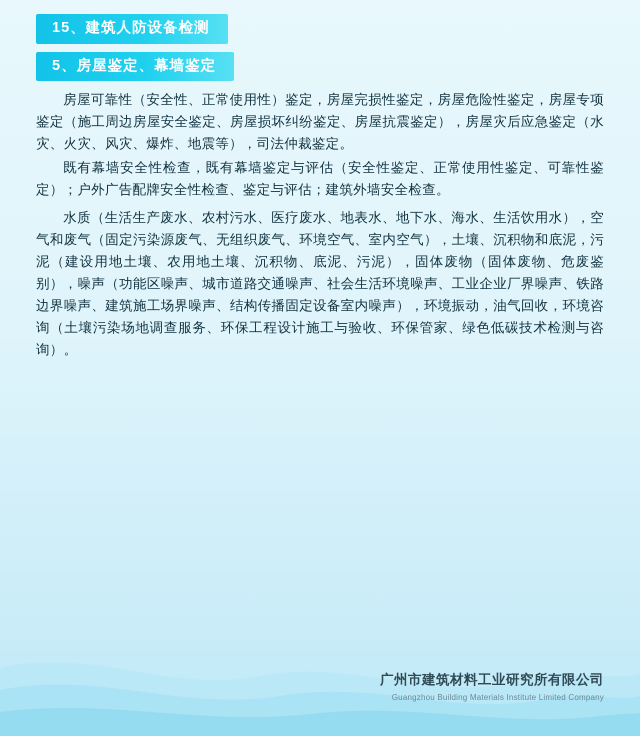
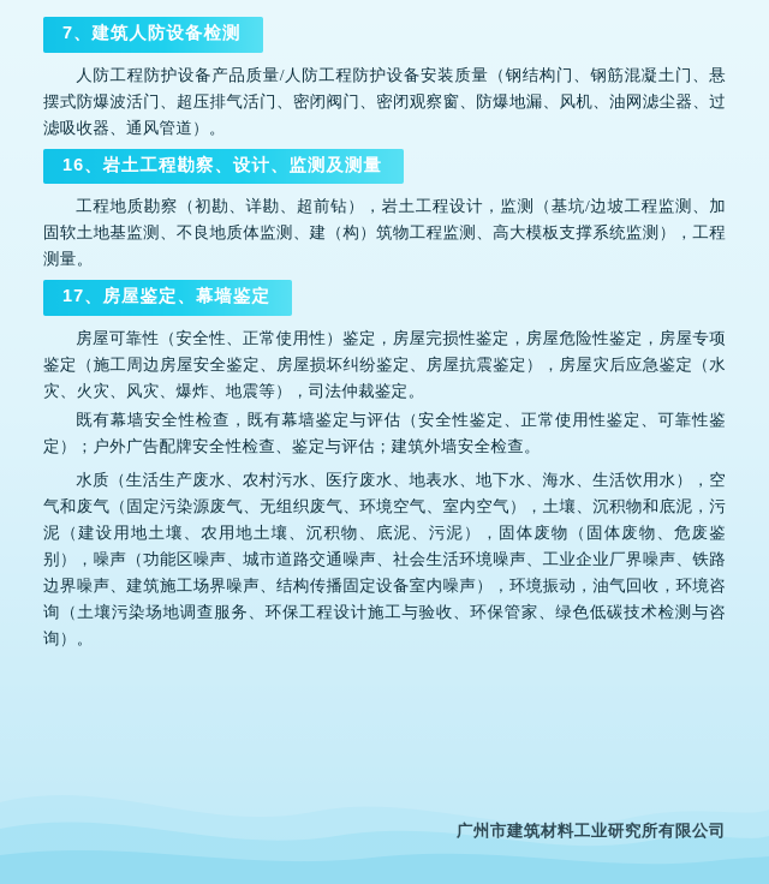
- 15、建筑人防设备检测
+ 7、建筑人防设备检测
+ 人防工程防护设备产品质量/人防工程防护设备安装质量（钢结构门、钢筋混凝土门、悬摆式防爆波活门、超压排气活门、密闭阀门、密闭观察窗、防爆地漏、风机、油网滤尘器、过滤吸收器、通风管道）。
+ 16、岩土工程勘察、设计、监测及测量
+ 工程地质勘察（初勘、详勘、超前钻），岩土工程设计，监测（基坑/边坡工程监测、加固软土地基监测、不良地质体监测、建（构）筑物工程监测、高大模板支撑系统监测），工程测量。
- 5、房屋鉴定、幕墙鉴定
+ 17、房屋鉴定、幕墙鉴定
  房屋可靠性（安全性、正常使用性）鉴定，房屋完损性鉴定，房屋危险性鉴定，房屋专项鉴定（施工周边房屋安全鉴定、房屋损坏纠纷鉴定、房屋抗震鉴定），房屋灾后应急鉴定（水灾、火灾、风灾、爆炸、地震等），司法仲裁鉴定。
  既有幕墙安全性检查，既有幕墙鉴定与评估（安全性鉴定、正常使用性鉴定、可靠性鉴定）；户外广告配牌安全性检查、鉴定与评估；建筑外墙安全检查。
  水质（生活生产废水、农村污水、医疗废水、地表水、地下水、海水、生活饮用水），空气和废气（固定污染源废气、无组织废气、环境空气、室内空气），土壤、沉积物和底泥，污泥（建设用地土壤、农用地土壤、沉积物、底泥、污泥），固体废物（固体废物、危废鉴别），噪声（功能区噪声、城市道路交通噪声、社会生活环境噪声、工业企业厂界噪声、铁路边界噪声、建筑施工场界噪声、结构传播固定设备室内噪声），环境振动，油气回收，环境咨询（土壤污染场地调查服务、环保工程设计施工与验收、环保管家、绿色低碳技术检测与咨询）。
  广州市建筑材料工业研究所有限公司
- Guangzhou Building Materials Institute Limited Company
